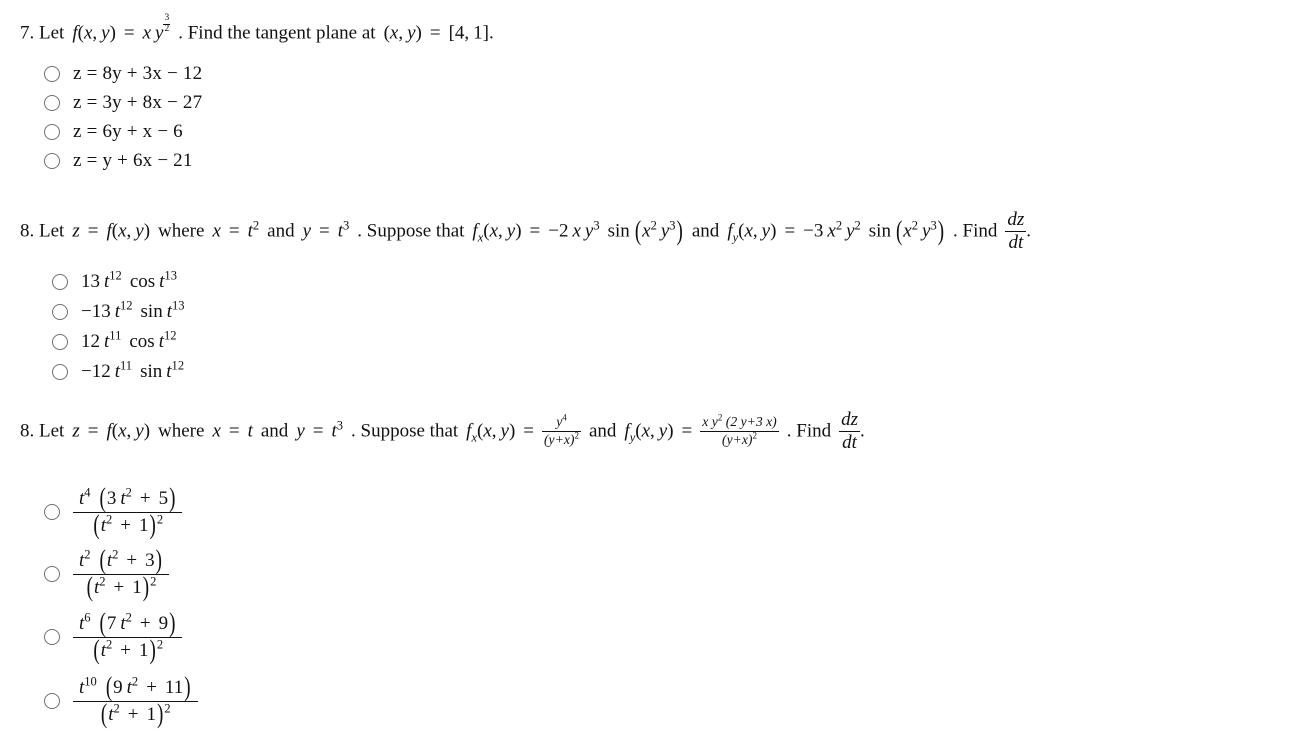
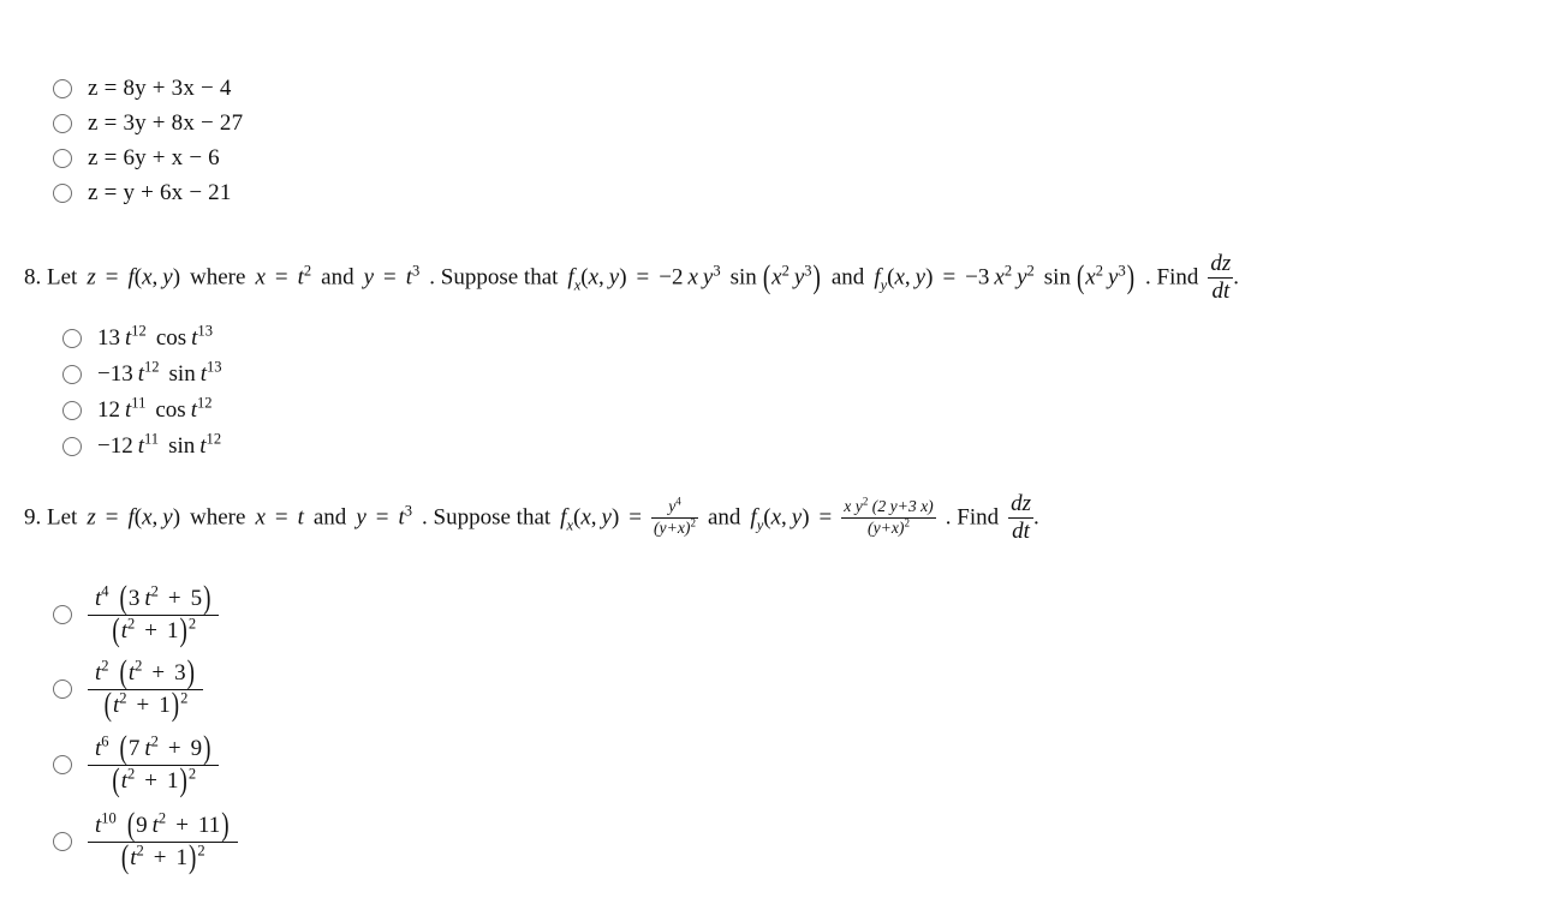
- 7. Let f(x, y) = x y
- 3
- 2
- . Find the tangent plane at (x, y) = [4, 1].
- z = 8y + 3x − 12
+ z = 8y + 3x − 4
  z = 3y + 8x − 27
  z = 6y + x − 6
  z = y + 6x − 21
  8. Let z = f(x, y) where x = t2 and y = t3 . Suppose that fx(x, y) = −2 x y3 sin (x2 y3) and fy(x, y) = −3 x2 y2 sin (x2 y3) . Find
  dz
  dt
  .
  13 t12 cos t13
  −13 t12 sin t13
  12 t11 cos t12
  −12 t11 sin t12
- 8. Let z = f(x, y) where x = t and y = t3 . Suppose that fx(x, y) =
+ 9. Let z = f(x, y) where x = t and y = t3 . Suppose that fx(x, y) =
  y4
  (y+x)2
  and fy(x, y) =
  x y2 (2 y+3 x)
  (y+x)2
  . Find
  dz
  dt
  .
  t4 (3 t2 + 5)
  (t2 + 1)2
  t2 (t2 + 3)
  (t2 + 1)2
  t6 (7 t2 + 9)
  (t2 + 1)2
  t10 (9 t2 + 11)
  (t2 + 1)2
